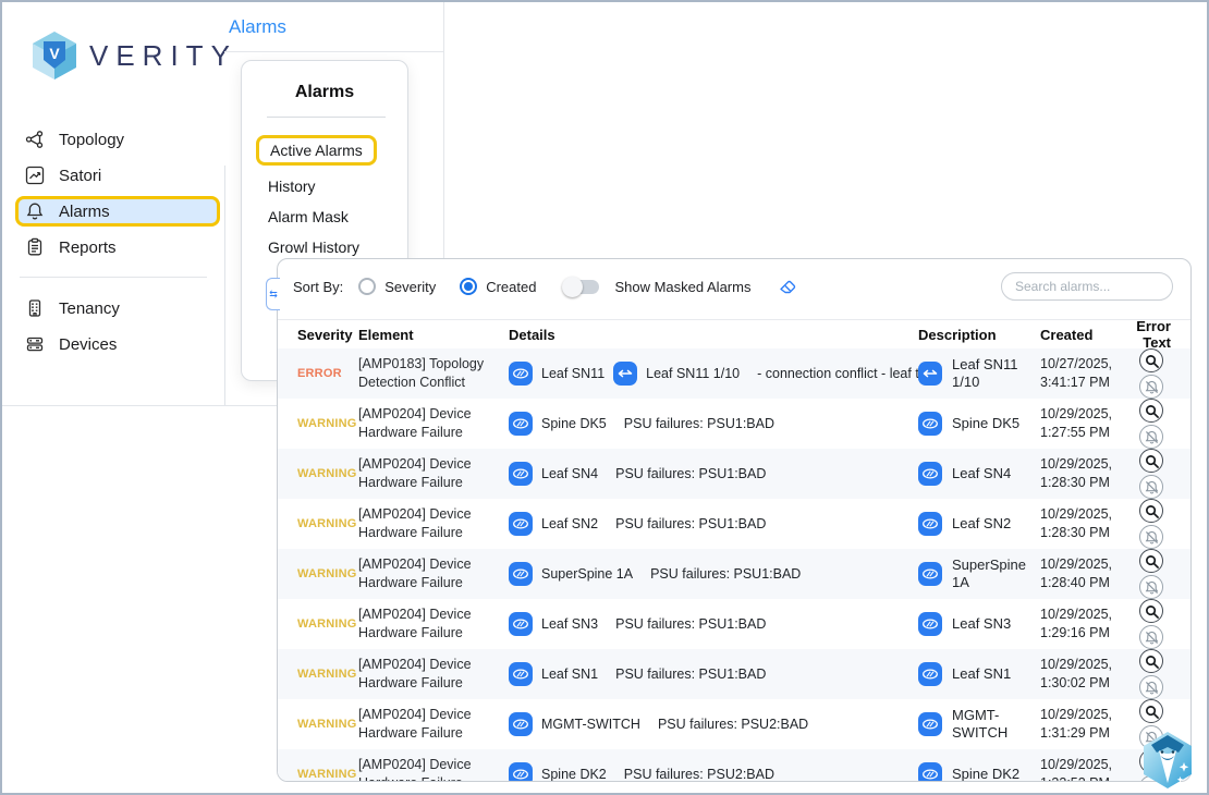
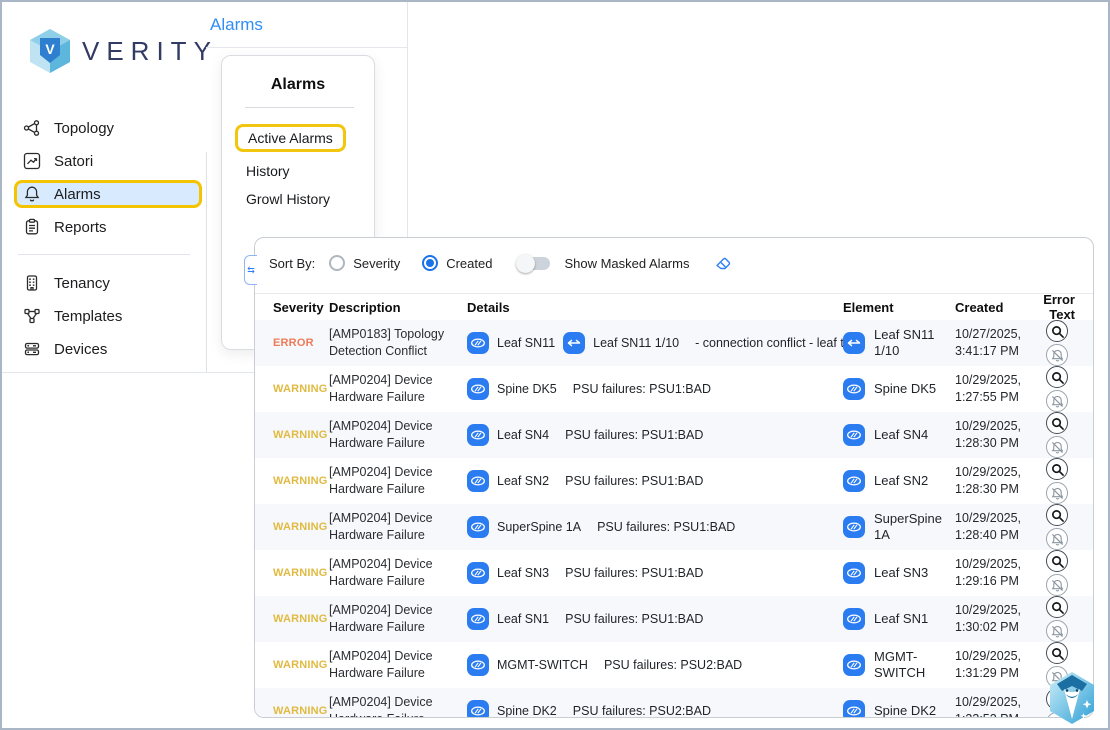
  V
  VERITY
  Alarms
  Topology
  Satori
  Alarms
  Reports
  Tenancy
+ Templates
  Devices
  Alarms
  Active Alarms
  History
- Alarm Mask
  Growl History
  ⇆
  Sort By:
  Severity
  Created
  Show Masked Alarms
- Search alarms...
  Severity
- Element
+ Description
  Details
- Description
+ Element
  Created
  Error Text
  ERROR
  [AMP0183] Topology Detection Conflict
  Leaf SN11
  Leaf SN11 1/10
  - connection conflict - leaf t
  Leaf SN11 1/10
  10/27/2025,
  3:41:17 PM
  WARNING
  [AMP0204] Device Hardware Failure
  Spine DK5
  PSU failures: PSU1:BAD
  Spine DK5
  10/29/2025,
  1:27:55 PM
  WARNING
  [AMP0204] Device Hardware Failure
  Leaf SN4
  PSU failures: PSU1:BAD
  Leaf SN4
  10/29/2025,
  1:28:30 PM
  WARNING
  [AMP0204] Device Hardware Failure
  Leaf SN2
  PSU failures: PSU1:BAD
  Leaf SN2
  10/29/2025,
  1:28:30 PM
  WARNING
  [AMP0204] Device Hardware Failure
  SuperSpine 1A
  PSU failures: PSU1:BAD
  SuperSpine 1A
  10/29/2025,
  1:28:40 PM
  WARNING
  [AMP0204] Device Hardware Failure
  Leaf SN3
  PSU failures: PSU1:BAD
  Leaf SN3
  10/29/2025,
  1:29:16 PM
  WARNING
  [AMP0204] Device Hardware Failure
  Leaf SN1
  PSU failures: PSU1:BAD
  Leaf SN1
  10/29/2025,
  1:30:02 PM
  WARNING
  [AMP0204] Device Hardware Failure
  MGMT-SWITCH
  PSU failures: PSU2:BAD
  MGMT-SWITCH
  10/29/2025,
  1:31:29 PM
  WARNING
  Spine DK2
  PSU failures: PSU2:BAD
  Spine DK2
  10/29/2025,
